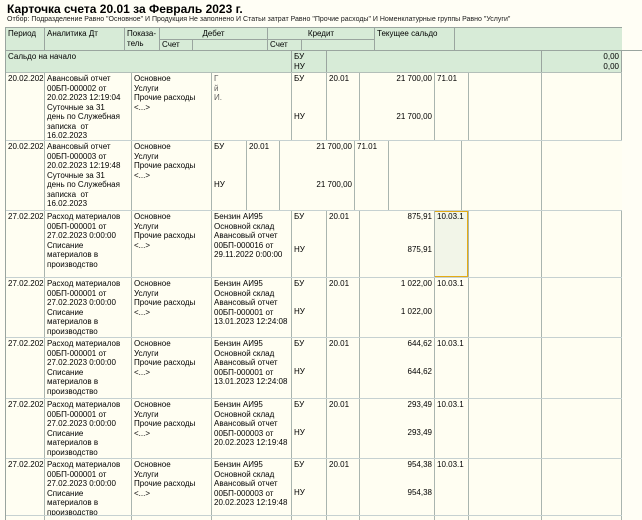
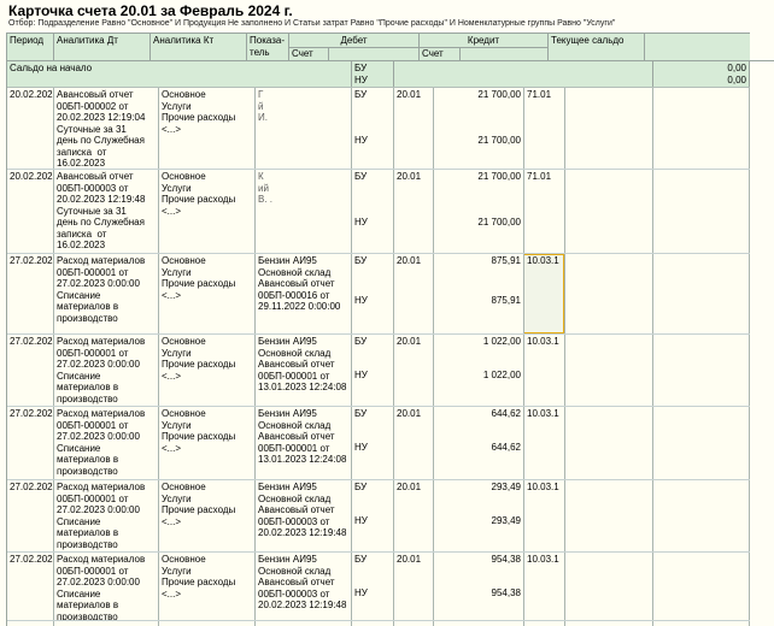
- Карточка счета 20.01 за Февраль 2023 г.
+ Карточка счета 20.01 за Февраль 2024 г.
  Период
  Аналитика Дт
+ Аналитика Кт
  Показа-
  тель
  Дебет
  Счет
  Кредит
  Счет
  Текущее сальдо
  Сальдо на начало
  БУ
  НУ
  0,00
  0,00
  20.02.202
  Авансовый отчет
  00БП-000002 от
  20.02.2023 12:19:04
  Суточные за 31
  день по Служебная
  записка от
  16.02.2023
  Основное
  Услуги
  Прочие расходы
  <...>
  Г й
  И.
  БУ
  НУ
  20.01
  21 700,00
  21 700,00
  71.01
  20.02.202
  Авансовый отчет
  00БП-000003 от
  20.02.2023 12:19:48
  Суточные за 31
  день по Служебная
  записка от
  16.02.2023
  Основное
  Услуги
  Прочие расходы
  <...>
+ К ий
+ В. .
  БУ
  НУ
  20.01
  21 700,00
  21 700,00
  71.01
  27.02.202
  Расход материалов
  00БП-000001 от
  27.02.2023 0:00:00
  Списание
  материалов в
  производство
  Основное
  Услуги
  Прочие расходы
  <...>
  Бензин АИ95
  Основной склад
  Авансовый отчет
  00БП-000016 от
  29.11.2022 0:00:00
  БУ
  НУ
  20.01
  875,91
  875,91
  10.03.1
  27.02.202
  Расход материалов
  00БП-000001 от
  27.02.2023 0:00:00
  Списание
  материалов в
  производство
  Основное
  Услуги
  Прочие расходы
  <...>
  Бензин АИ95
  Основной склад
  Авансовый отчет
  00БП-000001 от
  13.01.2023 12:24:08
  БУ
  НУ
  20.01
  1 022,00
  1 022,00
  10.03.1
  27.02.202
  Расход материалов
  00БП-000001 от
  27.02.2023 0:00:00
  Списание
  материалов в
  производство
  Основное
  Услуги
  Прочие расходы
  <...>
  Бензин АИ95
  Основной склад
  Авансовый отчет
  00БП-000001 от
  13.01.2023 12:24:08
  БУ
  НУ
  20.01
  644,62
  644,62
  10.03.1
  27.02.202
  Расход материалов
  00БП-000001 от
  27.02.2023 0:00:00
  Списание
  материалов в
  производство
  Основное
  Услуги
  Прочие расходы
  <...>
  Бензин АИ95
  Основной склад
  Авансовый отчет
  00БП-000003 от
  20.02.2023 12:19:48
  БУ
  НУ
  20.01
  293,49
  293,49
  10.03.1
  27.02.202
  Расход материалов
  00БП-000001 от
  27.02.2023 0:00:00
  Списание
  материалов в
  производство
  Основное
  Услуги
  Прочие расходы
  <...>
  Бензин АИ95
  Основной склад
  Авансовый отчет
  00БП-000003 от
  20.02.2023 12:19:48
  БУ
  НУ
  20.01
  954,38
  954,38
  10.03.1
